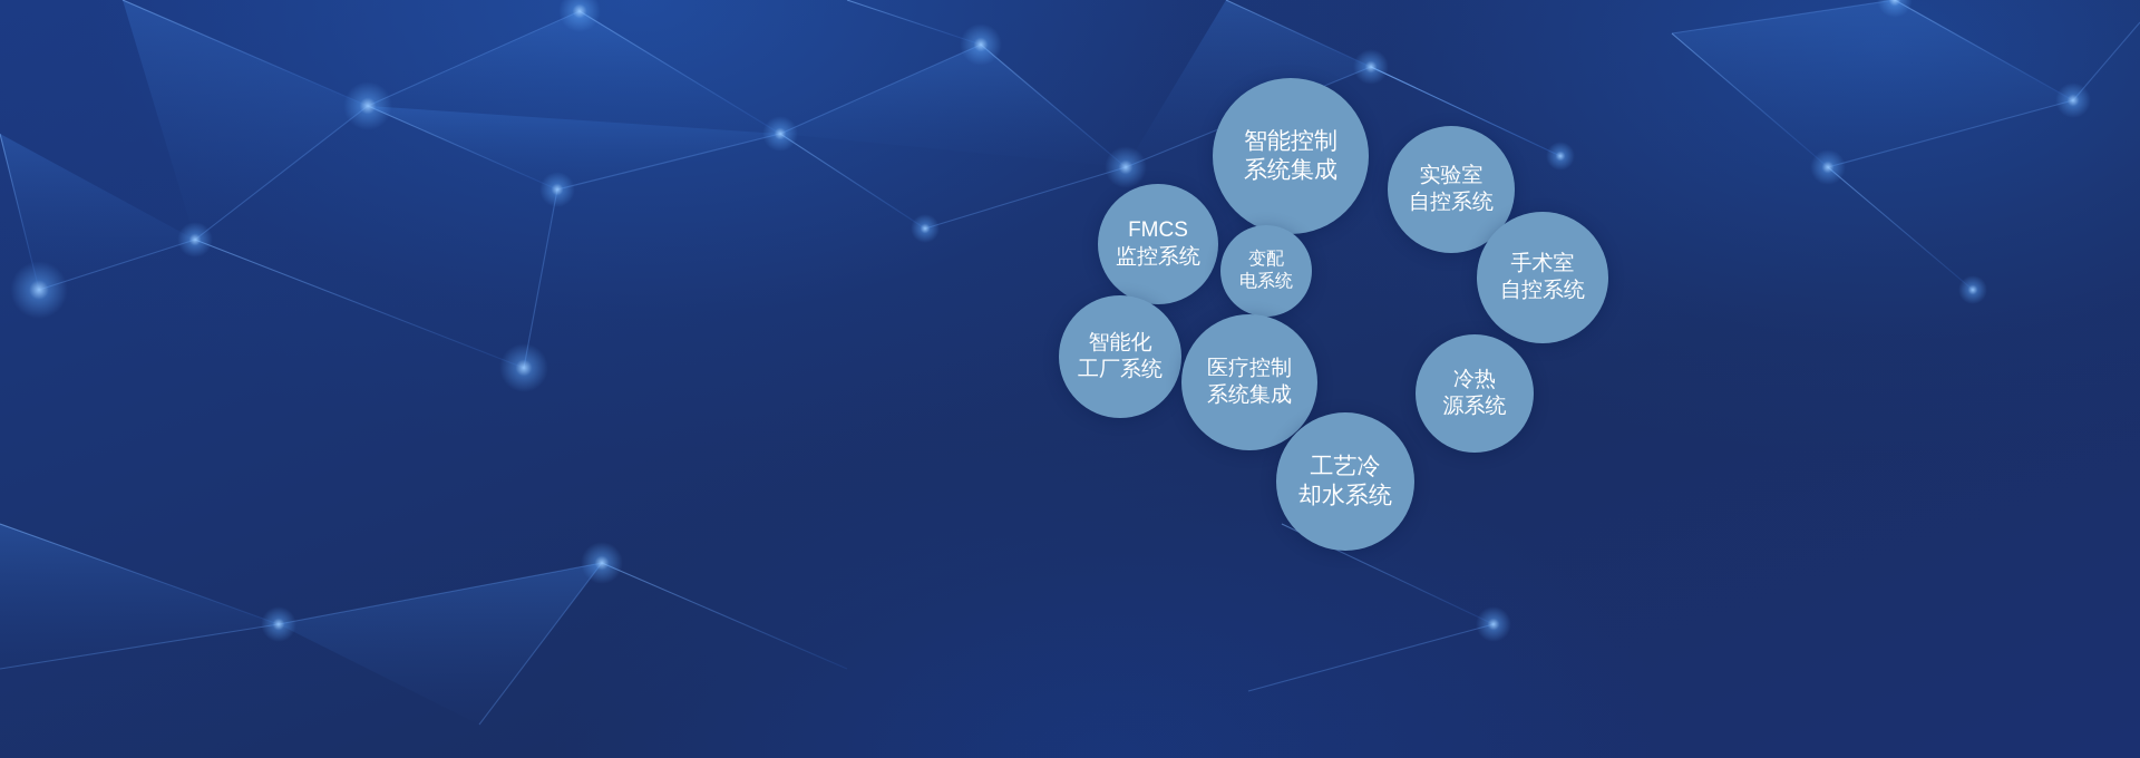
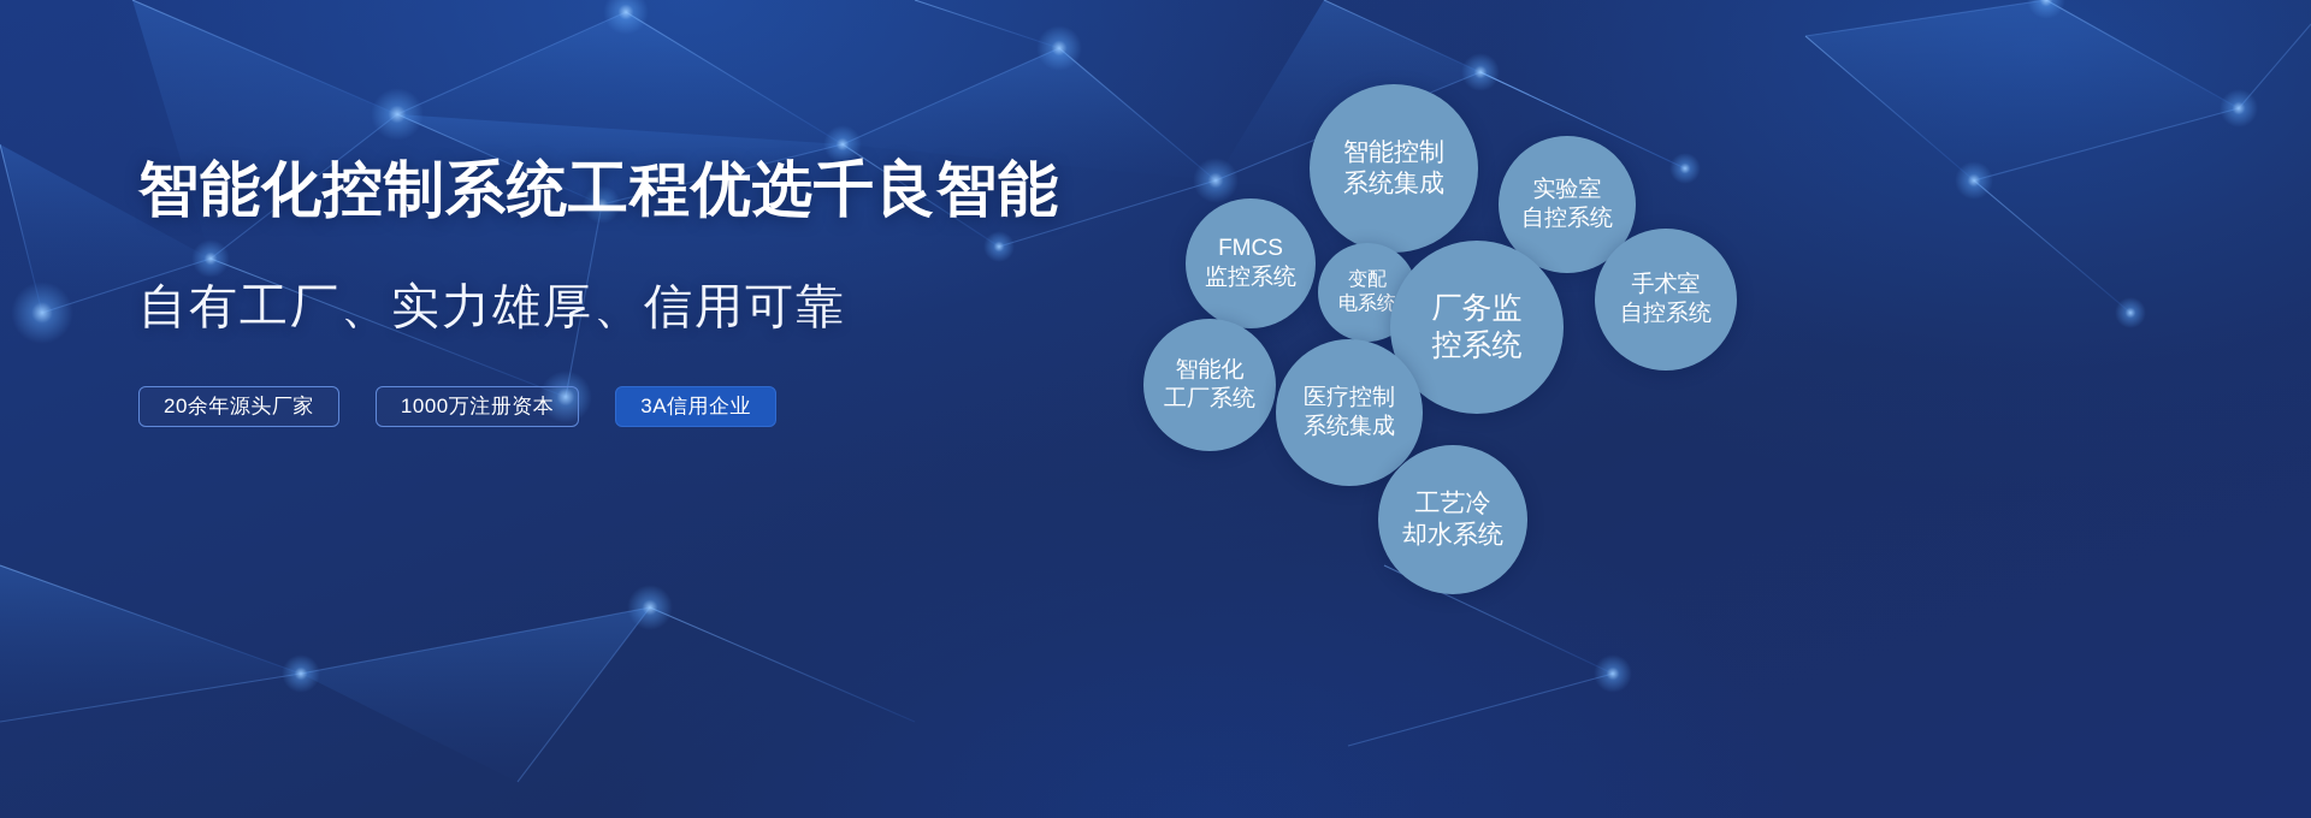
+ 智能化控制系统工程优选千良智能
+ 自有工厂、实力雄厚、信用可靠
+ 20余年源头厂家
+ 1000万注册资本
+ 3A信用企业
  智能控制
  系统集成
  实验室
  自控系统
  手术室
  自控系统
  FMCS
  监控系统
  变配
  电系统
+ 厂务监
+ 控系统
  智能化
  工厂系统
  医疗控制
  系统集成
- 冷热
- 源系统
  工艺冷
  却水系统
